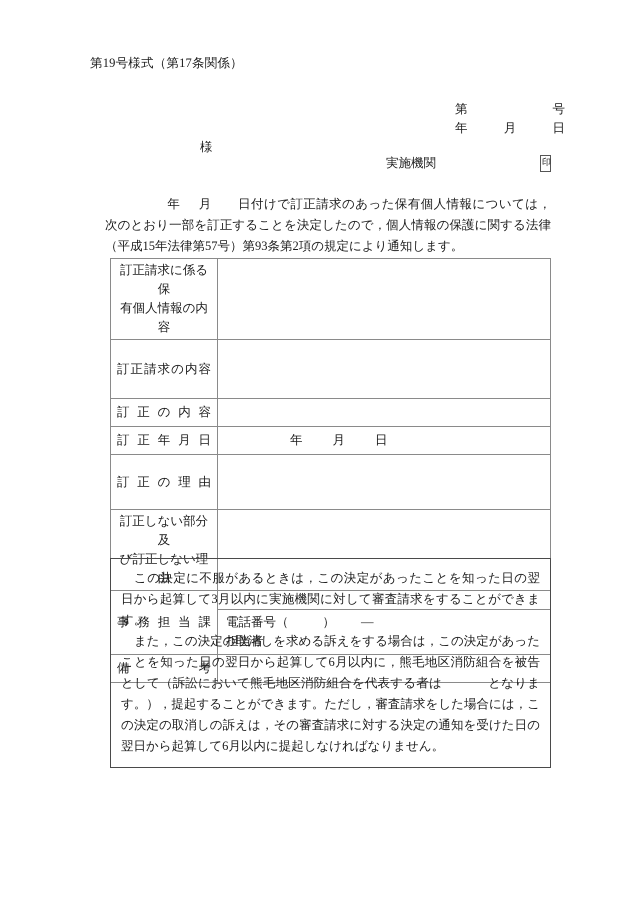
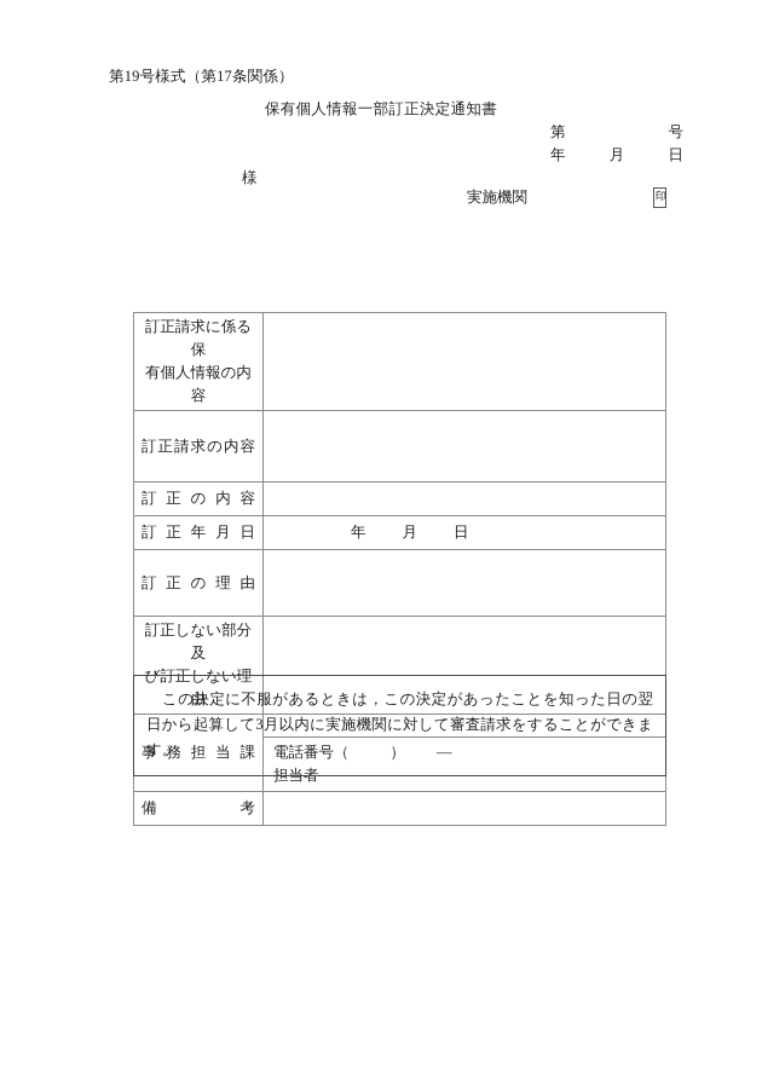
  第19号様式（第17条関係）
+ 保有個人情報一部訂正決定通知書
  第
  号
  年
  月
  日
  様
  実施機関
  印
- 年 月 日付けで訂正請求のあった保有個人情報については，次のとおり一部を訂正することを決定したので，個人情報の保護に関する法律（平成15年法律第57号）第93条第2項の規定により通知します。
  訂正請求に係る保 有個人情報の内容
  訂正請求の内容
  訂正の内容
  訂正年月日	年 月 日
  訂正の理由
  訂正しない部分及 び訂正しない理由
  事務担当課
  電話番号（ ） ― 担当者
  備考
  この決定に不服があるときは，この決定があったことを知った日の翌日から起算して3月以内に実施機関に対して審査請求をすることができます。
- また，この決定の取消しを求める訴えをする場合は，この決定があったことを知った日の翌日から起算して6月以内に，熊毛地区消防組合を被告として（訴訟において熊毛地区消防組合を代表する者は となります。），提起することができます。ただし，審査請求をした場合には，この決定の取消しの訴えは，その審査請求に対する決定の通知を受けた日の翌日から起算して6月以内に提起しなければなりません。
